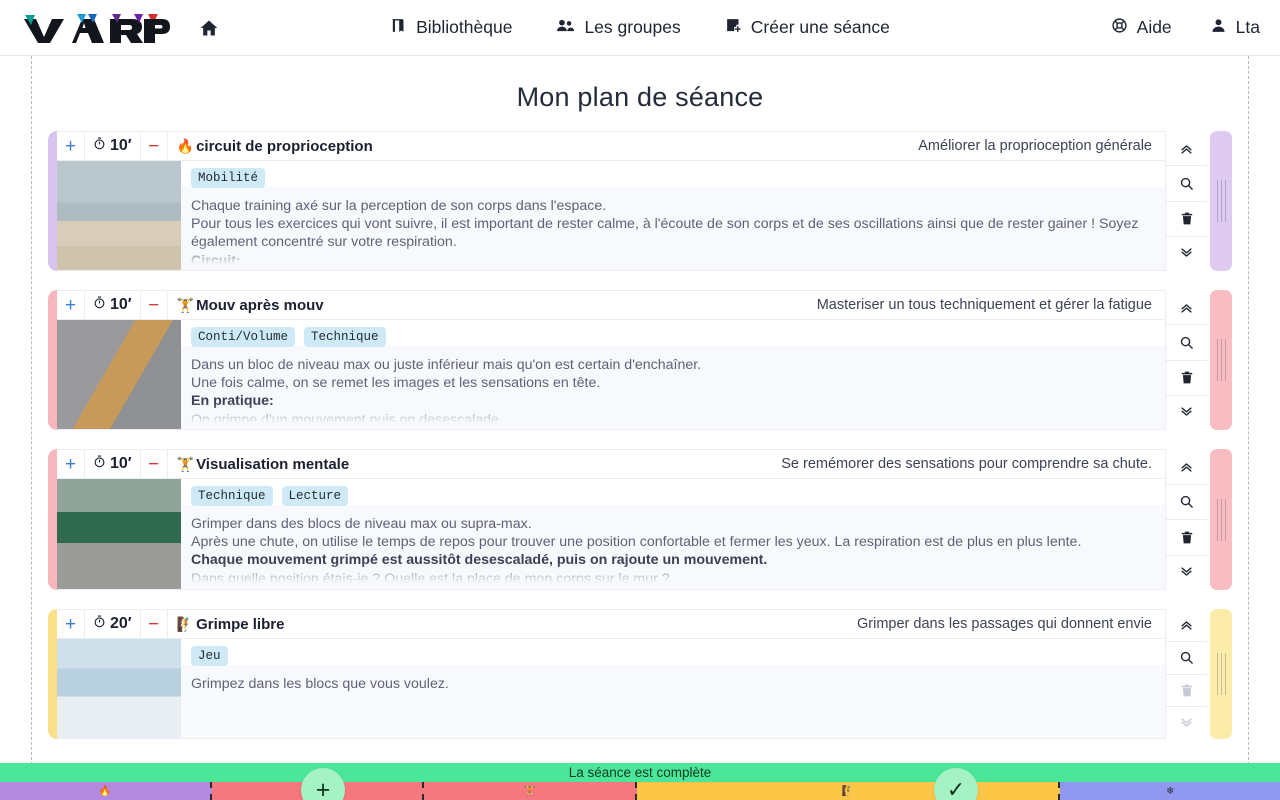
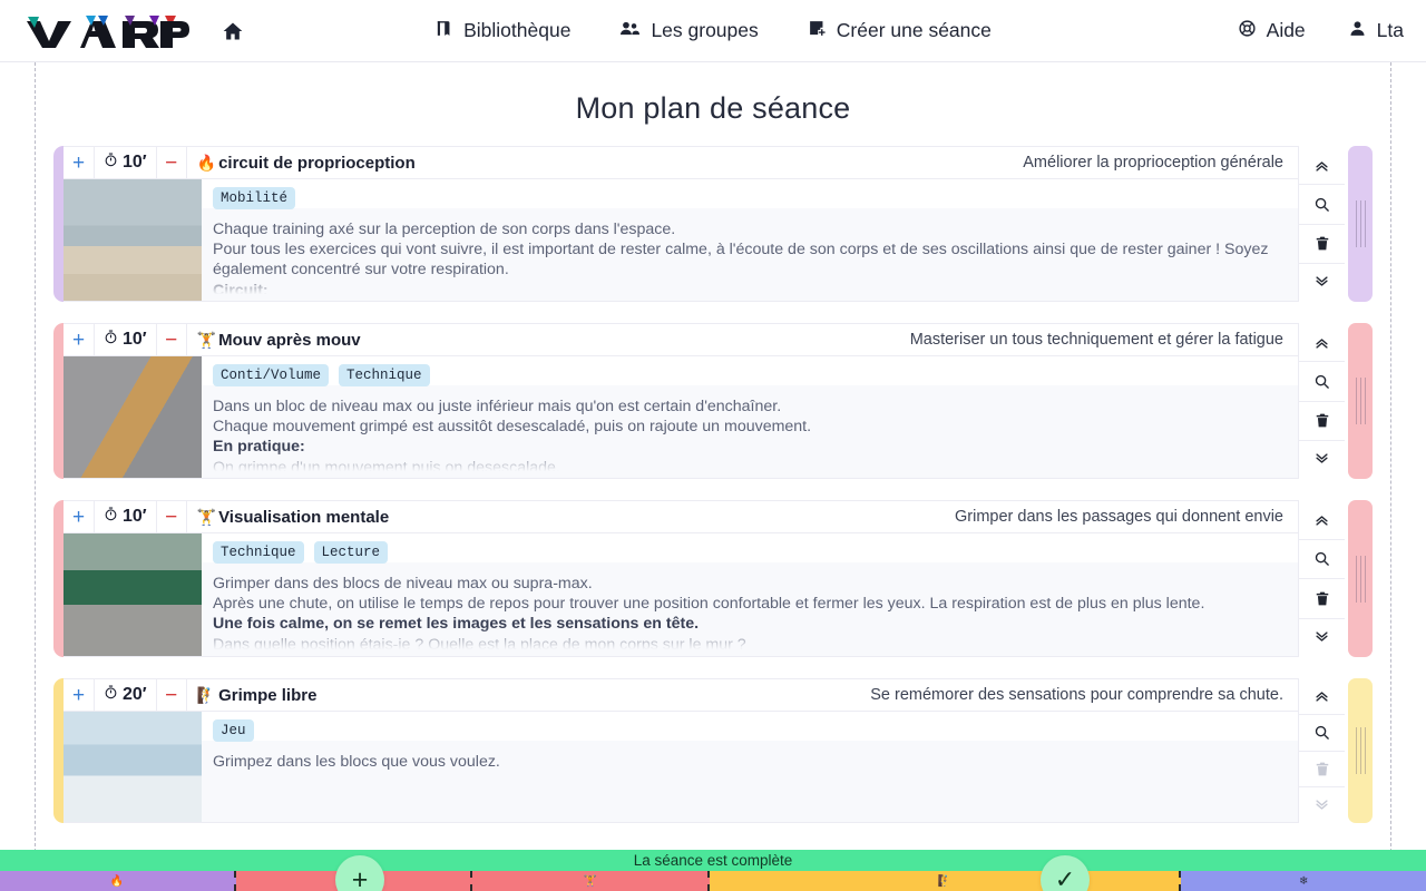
  Bibliothèque
  Les groupes
  Créer une séance
  Aide
  Lta
  Mon plan de séance
  +
  10′
  −
  🔥
  circuit de proprioception
  Améliorer la proprioception générale
  Mobilité
  Chaque training axé sur la perception de son corps dans l'espace.
  Pour tous les exercices qui vont suivre, il est important de rester calme, à l'écoute de son corps et de ses oscillations ainsi que de rester gainer ! Soyez également concentré sur votre respiration.
  +
  10′
  −
  🏋
  Mouv après mouv
  Masteriser un tous techniquement et gérer la fatigue
  Conti/Volume
  Technique
  Dans un bloc de niveau max ou juste inférieur mais qu'on est certain d'enchaîner.
- Une fois calme, on se remet les images et les sensations en tête.
+ Chaque mouvement grimpé est aussitôt desescaladé, puis on rajoute un mouvement.
  En pratique:
  +
  10′
  −
  🏋
  Visualisation mentale
- Se remémorer des sensations pour comprendre sa chute.
+ Grimper dans les passages qui donnent envie
  Technique
  Lecture
  Grimper dans des blocs de niveau max ou supra-max.
  Après une chute, on utilise le temps de repos pour trouver une position confortable et fermer les yeux. La respiration est de plus en plus lente.
- Chaque mouvement grimpé est aussitôt desescaladé, puis on rajoute un mouvement.
+ Une fois calme, on se remet les images et les sensations en tête.
  +
  20′
  −
  🧗
  Grimpe libre
- Grimper dans les passages qui donnent envie
+ Se remémorer des sensations pour comprendre sa chute.
  Jeu
  Grimpez dans les blocs que vous voulez.
  +
  ✓
  La séance est complète
  🔥
  🏋
  🧗
  ❄
